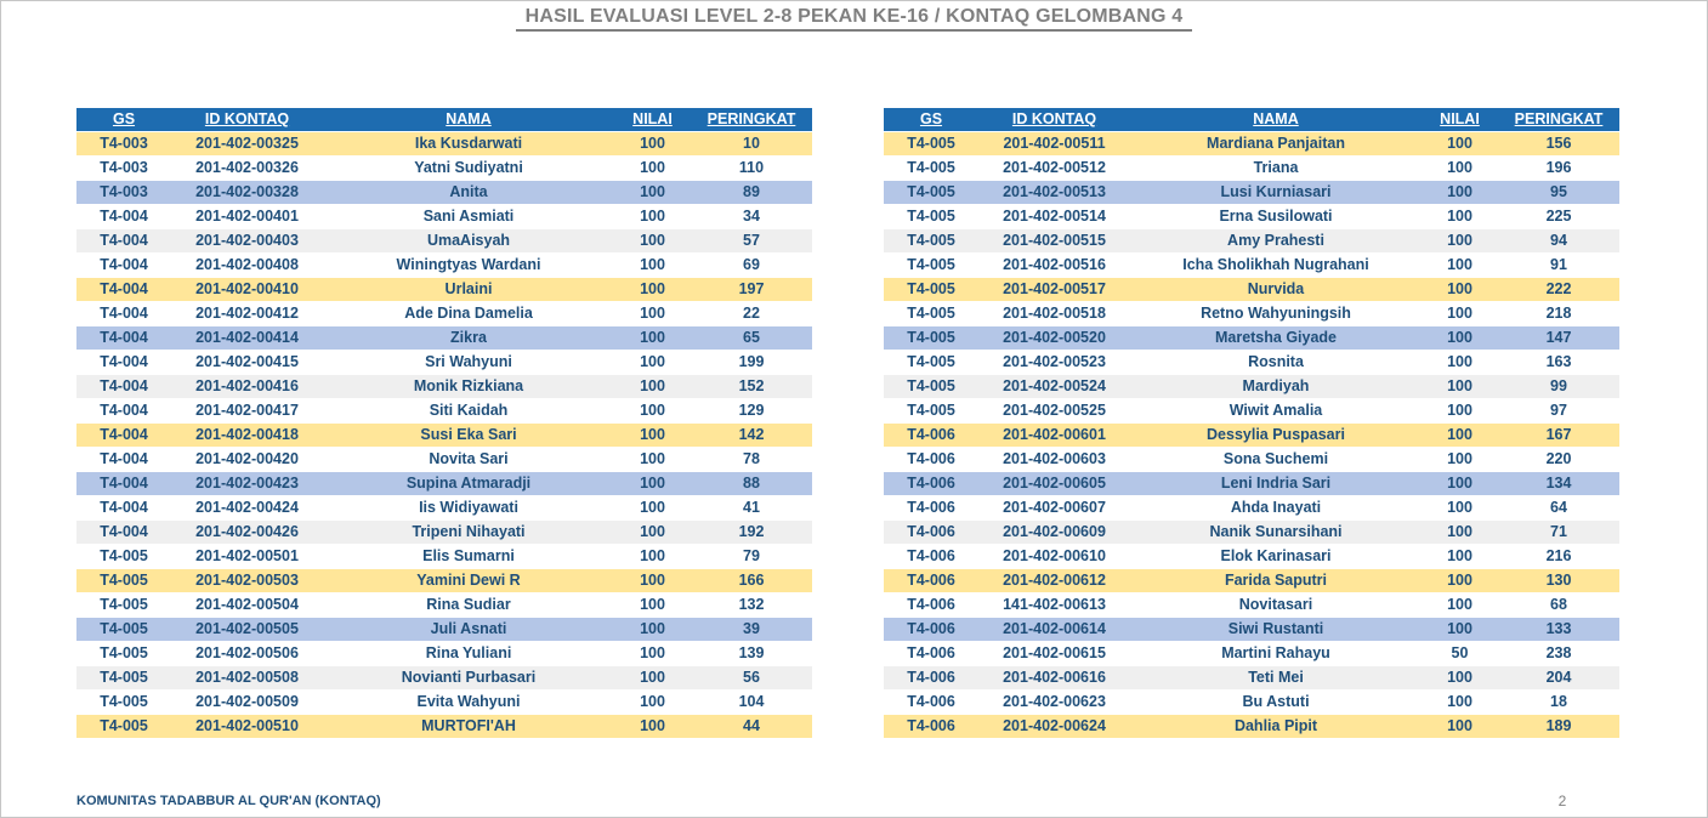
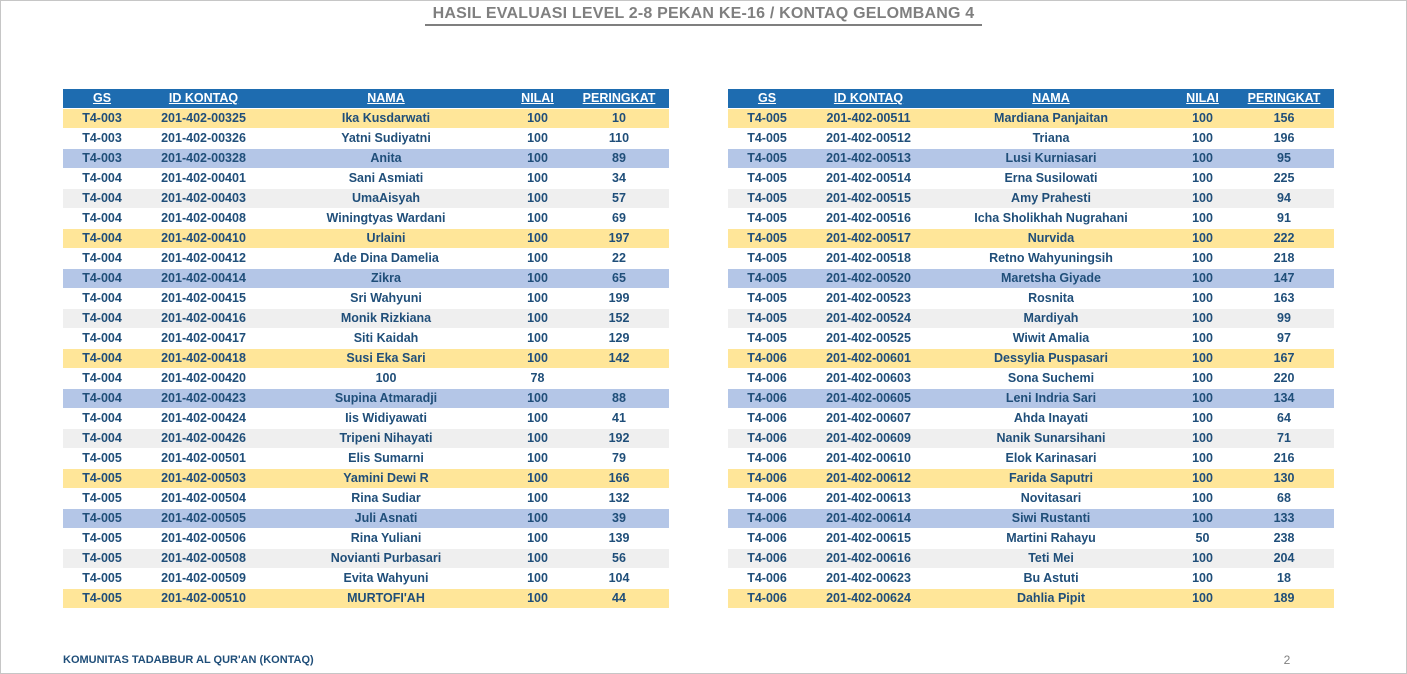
  HASIL EVALUASI LEVEL 2-8 PEKAN KE-16 / KONTAQ GELOMBANG 4
  GS
  ID KONTAQ
  NAMA
  NILAI
  PERINGKAT
  T4-003
  201-402-00325
  Ika Kusdarwati
  100
  10
  T4-003
  201-402-00326
  Yatni Sudiyatni
  100
  110
  T4-003
  201-402-00328
  Anita
  100
  89
  T4-004
  201-402-00401
  Sani Asmiati
  100
  34
  T4-004
  201-402-00403
  UmaAisyah
  100
  57
  T4-004
  201-402-00408
  Winingtyas Wardani
  100
  69
  T4-004
  201-402-00410
  Urlaini
  100
  197
  T4-004
  201-402-00412
  Ade Dina Damelia
  100
  22
  T4-004
  201-402-00414
  Zikra
  100
  65
  T4-004
  201-402-00415
  Sri Wahyuni
  100
  199
  T4-004
  201-402-00416
  Monik Rizkiana
  100
  152
  T4-004
  201-402-00417
  Siti Kaidah
  100
  129
  T4-004
  201-402-00418
  Susi Eka Sari
  100
  142
  T4-004
  201-402-00420
- Novita Sari
  100
  78
  T4-004
  201-402-00423
  Supina Atmaradji
  100
  88
  T4-004
  201-402-00424
  Iis Widiyawati
  100
  41
  T4-004
  201-402-00426
  Tripeni Nihayati
  100
  192
  T4-005
  201-402-00501
  Elis Sumarni
  100
  79
  T4-005
  201-402-00503
  Yamini Dewi R
  100
  166
  T4-005
  201-402-00504
  Rina Sudiar
  100
  132
  T4-005
  201-402-00505
  Juli Asnati
  100
  39
  T4-005
  201-402-00506
  Rina Yuliani
  100
  139
  T4-005
  201-402-00508
  Novianti Purbasari
  100
  56
  T4-005
  201-402-00509
  Evita Wahyuni
  100
  104
  T4-005
  201-402-00510
  MURTOFI'AH
  100
  44
  GS
  ID KONTAQ
  NAMA
  NILAI
  PERINGKAT
  T4-005
  201-402-00511
  Mardiana Panjaitan
  100
  156
  T4-005
  201-402-00512
  Triana
  100
  196
  T4-005
  201-402-00513
  Lusi Kurniasari
  100
  95
  T4-005
  201-402-00514
  Erna Susilowati
  100
  225
  T4-005
  201-402-00515
  Amy Prahesti
  100
  94
  T4-005
  201-402-00516
  Icha Sholikhah Nugrahani
  100
  91
  T4-005
  201-402-00517
  Nurvida
  100
  222
  T4-005
  201-402-00518
  Retno Wahyuningsih
  100
  218
  T4-005
  201-402-00520
  Maretsha Giyade
  100
  147
  T4-005
  201-402-00523
  Rosnita
  100
  163
  T4-005
  201-402-00524
  Mardiyah
  100
  99
  T4-005
  201-402-00525
  Wiwit Amalia
  100
  97
  T4-006
  201-402-00601
  Dessylia Puspasari
  100
  167
  T4-006
  201-402-00603
  Sona Suchemi
  100
  220
  T4-006
  201-402-00605
  Leni Indria Sari
  100
  134
  T4-006
  201-402-00607
  Ahda Inayati
  100
  64
  T4-006
  201-402-00609
  Nanik Sunarsihani
  100
  71
  T4-006
  201-402-00610
  Elok Karinasari
  100
  216
  T4-006
  201-402-00612
  Farida Saputri
  100
  130
  T4-006
- 141-402-00613
+ 201-402-00613
  Novitasari
  100
  68
  T4-006
  201-402-00614
  Siwi Rustanti
  100
  133
  T4-006
  201-402-00615
  Martini Rahayu
  50
  238
  T4-006
  201-402-00616
  Teti Mei
  100
  204
  T4-006
  201-402-00623
  Bu Astuti
  100
  18
  T4-006
  201-402-00624
  Dahlia Pipit
  100
  189
  KOMUNITAS TADABBUR AL QUR'AN (KONTAQ)
  2
